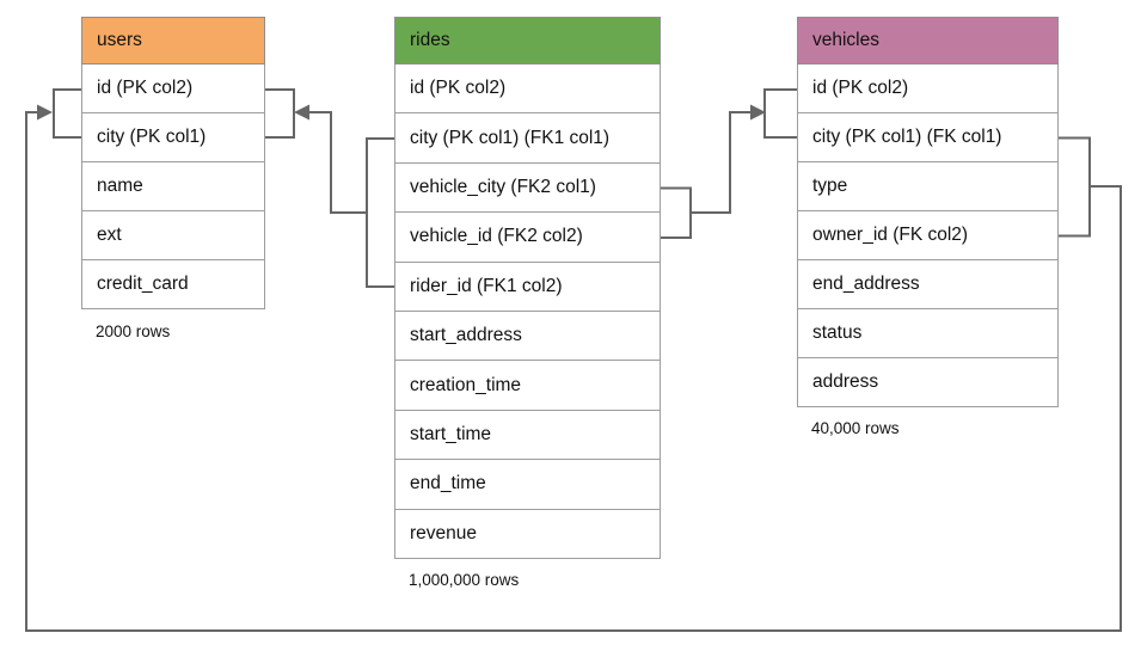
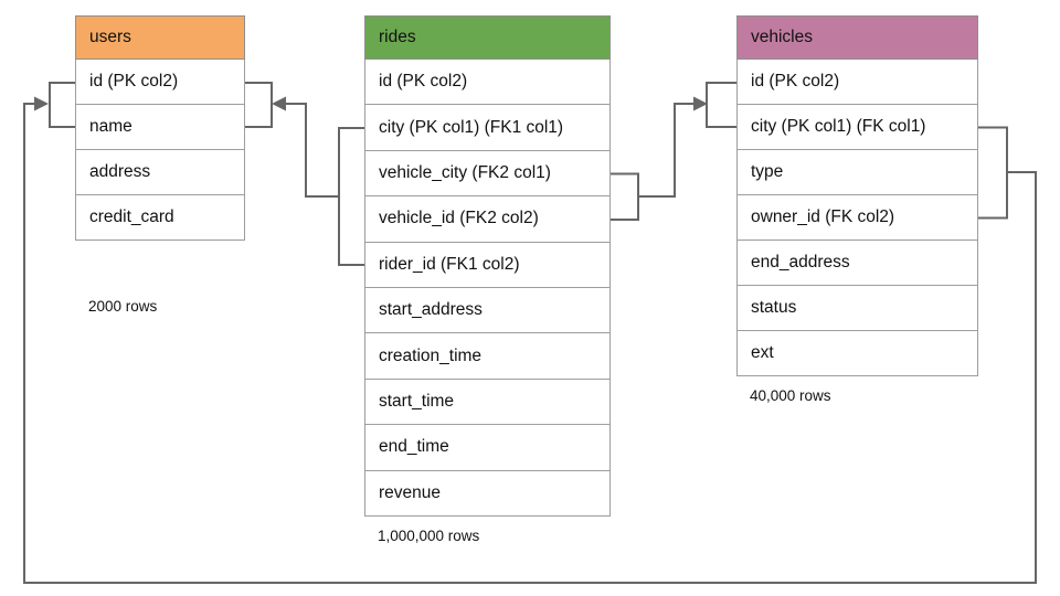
  users
  id (PK col2)
- city (PK col1)
  name
- ext
+ address
  credit_card
  2000 rows
  rides
  id (PK col2)
  city (PK col1) (FK1 col1)
  vehicle_city (FK2 col1)
  vehicle_id (FK2 col2)
  rider_id (FK1 col2)
  start_address
  creation_time
  start_time
  end_time
  revenue
  1,000,000 rows
  vehicles
  id (PK col2)
  city (PK col1) (FK col1)
  type
  owner_id (FK col2)
  end_address
  status
- address
+ ext
  40,000 rows
